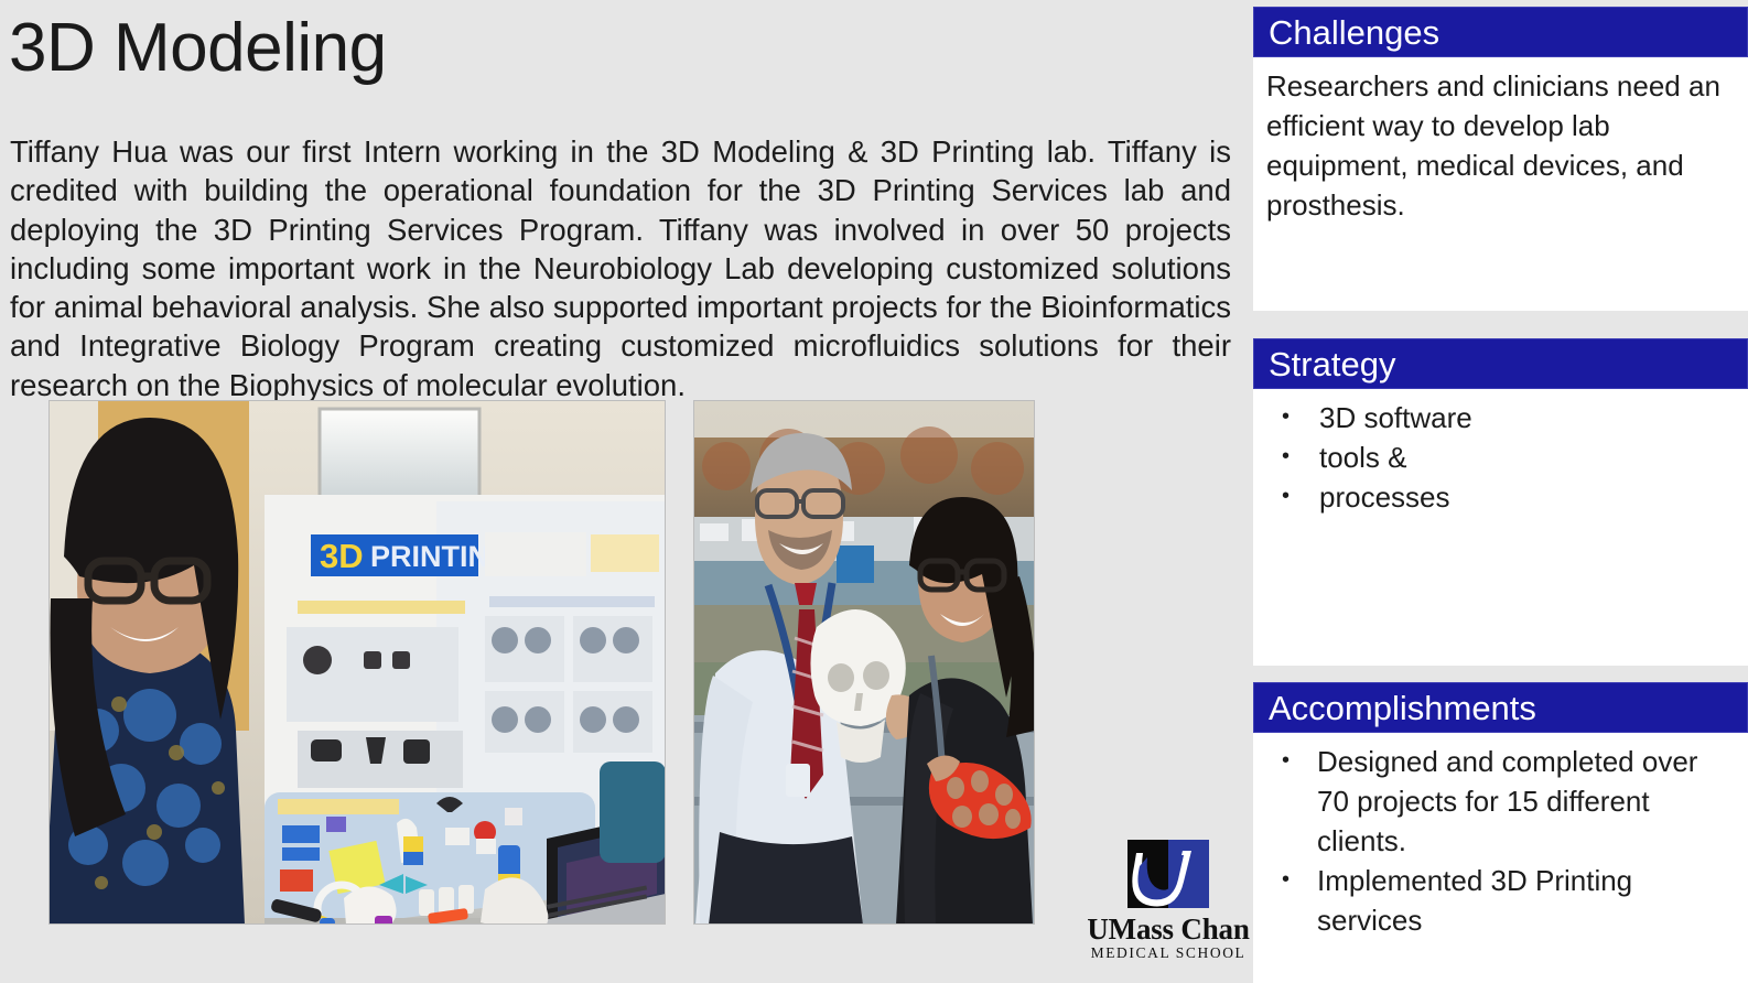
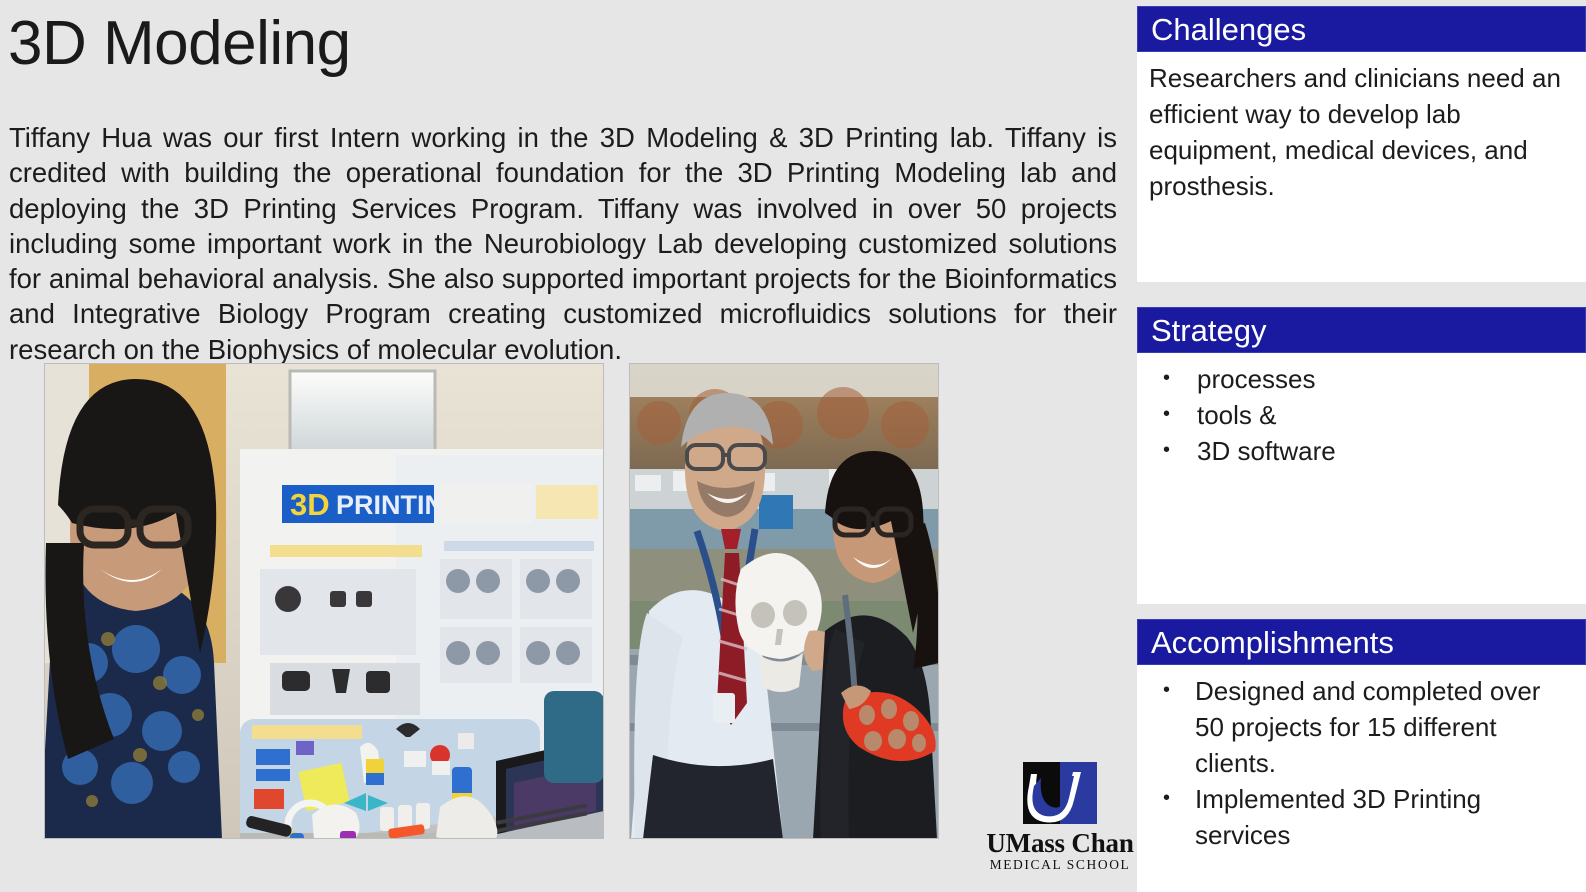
  3D Modeling
- Tiffany Hua was our first Intern working in the 3D Modeling & 3D Printing lab. Tiffany is credited with building the operational foundation for the 3D Printing Services lab and deploying the 3D Printing Services Program. Tiffany was involved in over 50 projects including some important work in the Neurobiology Lab developing customized solutions for animal behavioral analysis. She also supported important projects for the Bioinformatics and Integrative Biology Program creating customized microfluidics solutions for their research on the Biophysics of molecular evolution.
+ Tiffany Hua was our first Intern working in the 3D Modeling & 3D Printing lab. Tiffany is credited with building the operational foundation for the 3D Printing Modeling lab and deploying the 3D Printing Services Program. Tiffany was involved in over 50 projects including some important work in the Neurobiology Lab developing customized solutions for animal behavioral analysis. She also supported important projects for the Bioinformatics and Integrative Biology Program creating customized microfluidics solutions for their research on the Biophysics of molecular evolution.
  3D
  PRINTIN
  UMass Chan
  MEDICAL SCHOOL
  Challenges
  Researchers and clinicians need an efficient way to develop lab equipment, medical devices, and prosthesis.
  Strategy
- 3D software
+ processes
  tools &
- processes
+ 3D software
  Accomplishments
- Designed and completed over 70 projects for 15 different clients.
+ Designed and completed over 50 projects for 15 different clients.
  Implemented 3D Printing services
